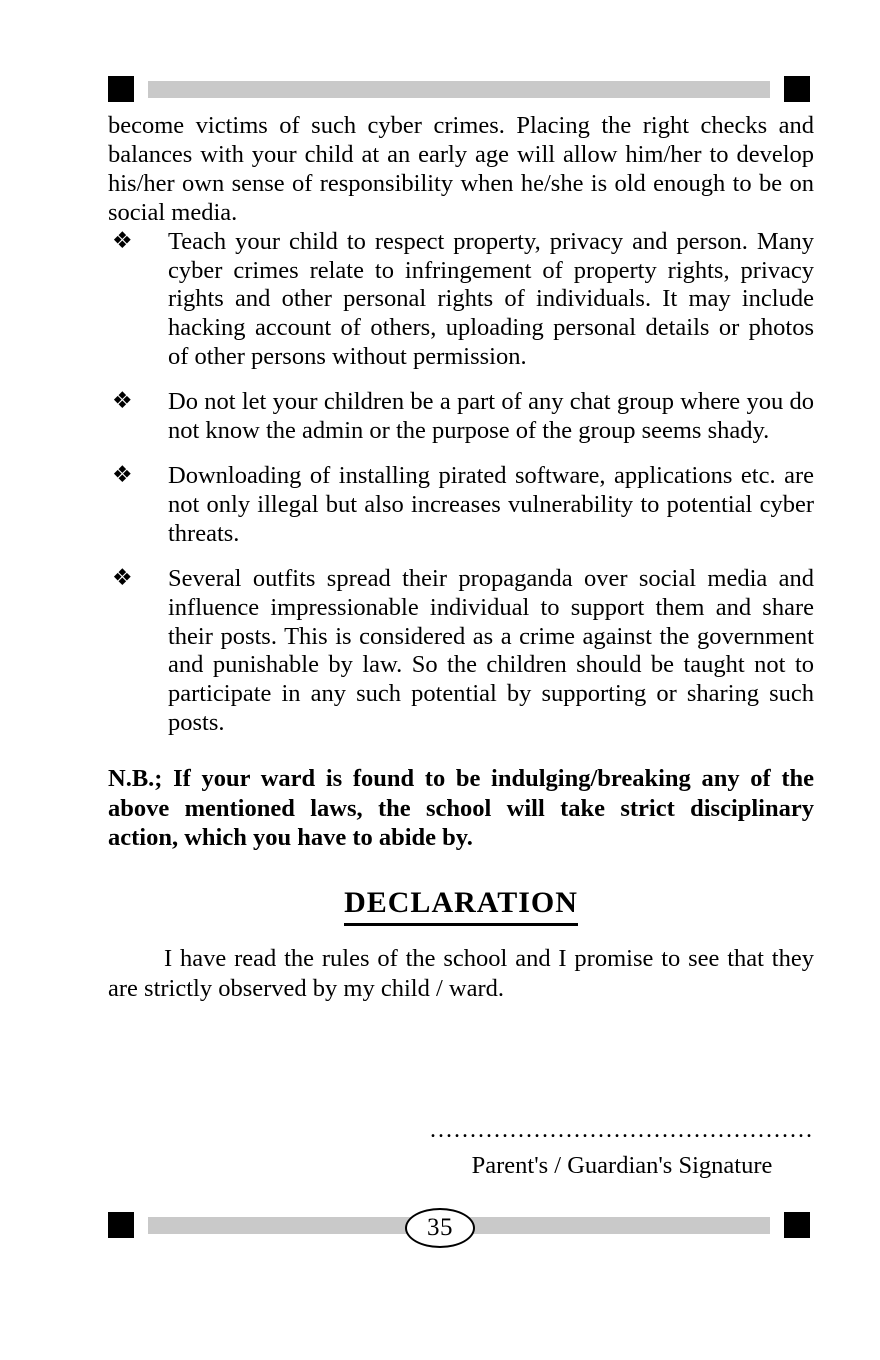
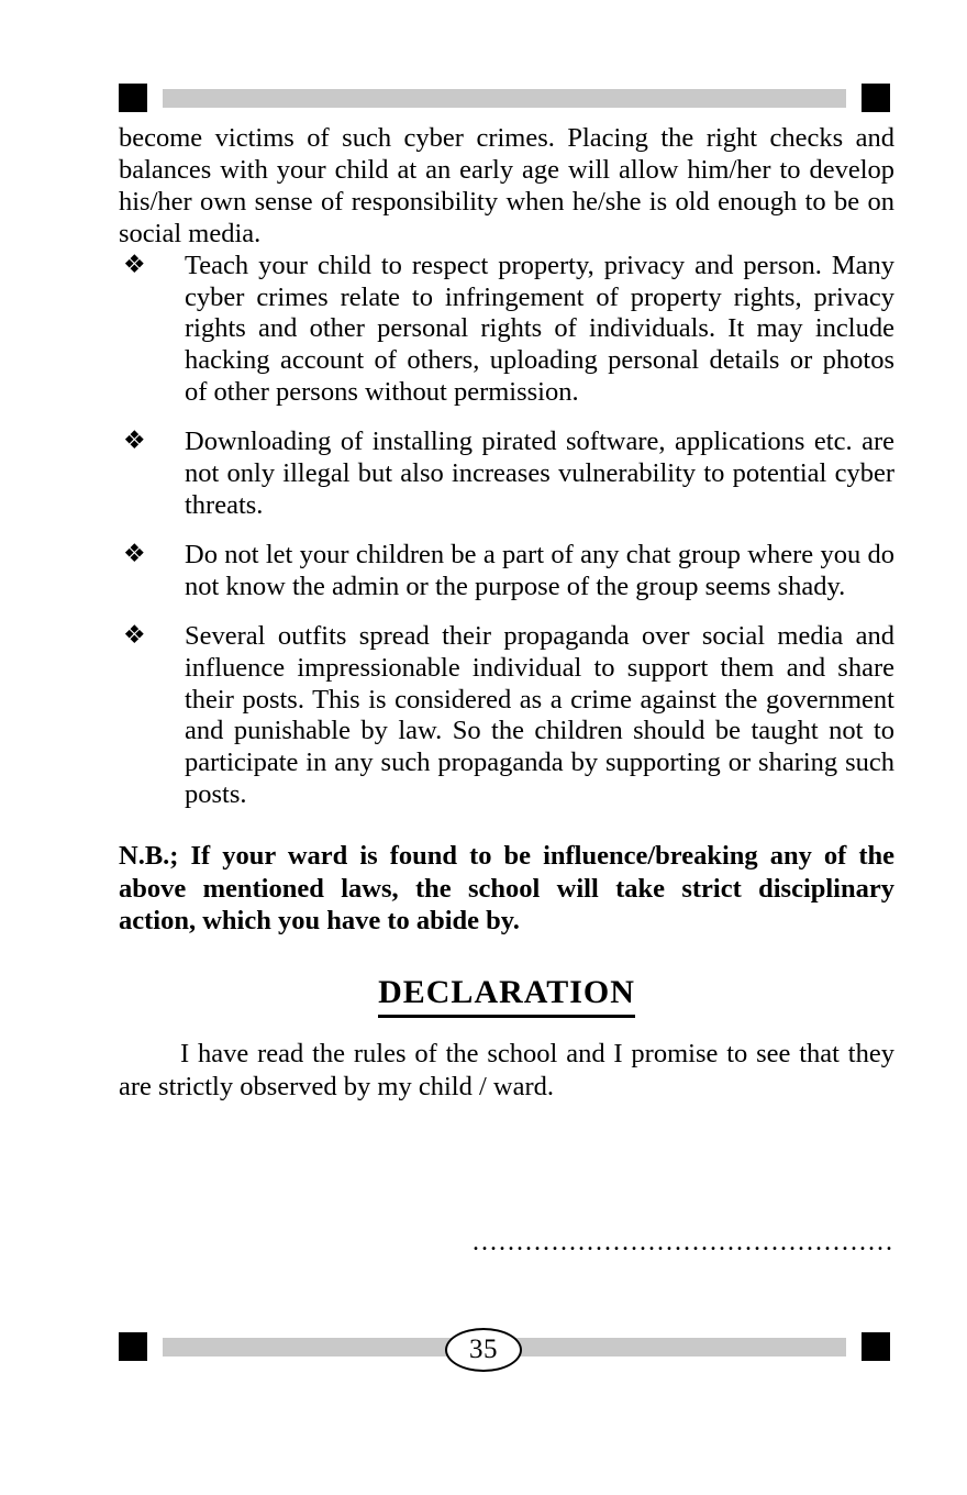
  become victims of such cyber crimes. Placing the right checks and balances with your child at an early age will allow him/her to develop his/her own sense of responsibility when he/she is old enough to be on social media.
  ❖
  Teach your child to respect property, privacy and person. Many cyber crimes relate to infringement of property rights, privacy rights and other personal rights of individuals. It may include hacking account of others, uploading personal details or photos of other persons without permission.
  ❖
- Do not let your children be a part of any chat group where you do not know the admin or the purpose of the group seems shady.
+ Downloading of installing pirated software, applications etc. are not only illegal but also increases vulnerability to potential cyber threats.
  ❖
- Downloading of installing pirated software, applications etc. are not only illegal but also increases vulnerability to potential cyber threats.
+ Do not let your children be a part of any chat group where you do not know the admin or the purpose of the group seems shady.
  ❖
- Several outfits spread their propaganda over social media and influence impressionable individual to support them and share their posts. This is considered as a crime against the government and punishable by law. So the children should be taught not to participate in any such potential by supporting or sharing such posts.
+ Several outfits spread their propaganda over social media and influence impressionable individual to support them and share their posts. This is considered as a crime against the government and punishable by law. So the children should be taught not to participate in any such propaganda by supporting or sharing such posts.
- N.B.; If your ward is found to be indulging/breaking any of the above mentioned laws, the school will take strict disciplinary action, which you have to abide by.
+ N.B.; If your ward is found to be influence/breaking any of the above mentioned laws, the school will take strict disciplinary action, which you have to abide by.
  DECLARATION
  I have read the rules of the school and I promise to see that they are strictly observed by my child / ward.
  ................................................
- Parent's / Guardian's Signature
  35
